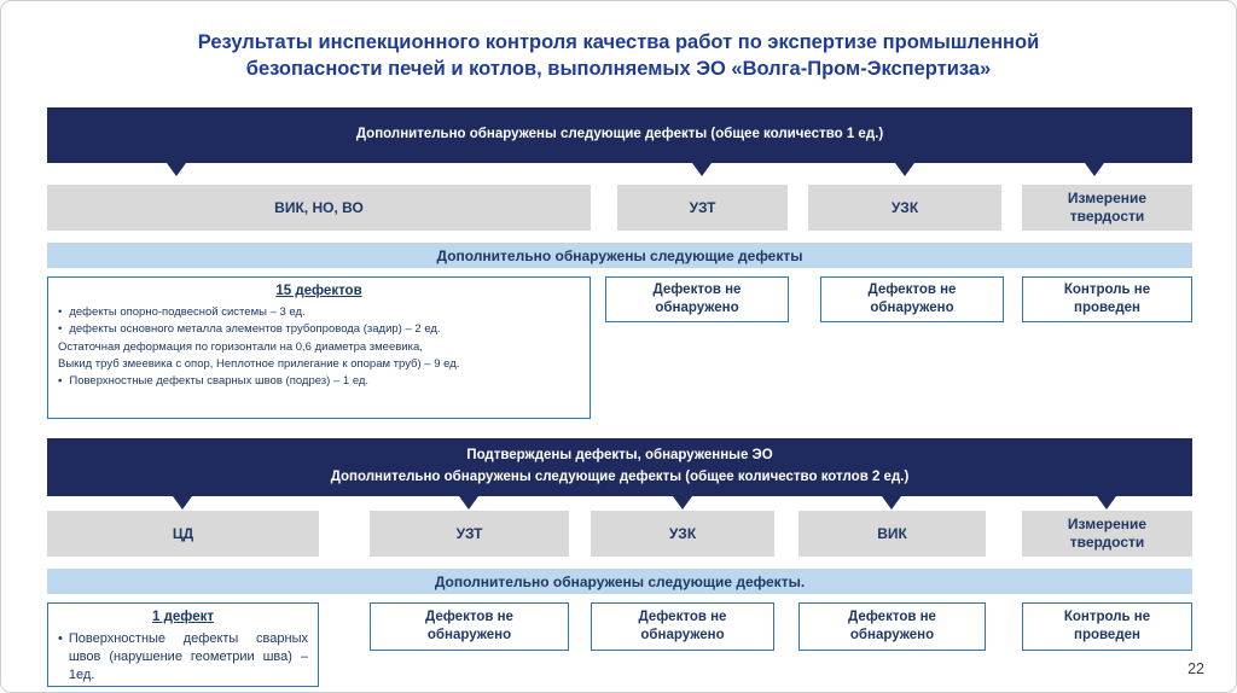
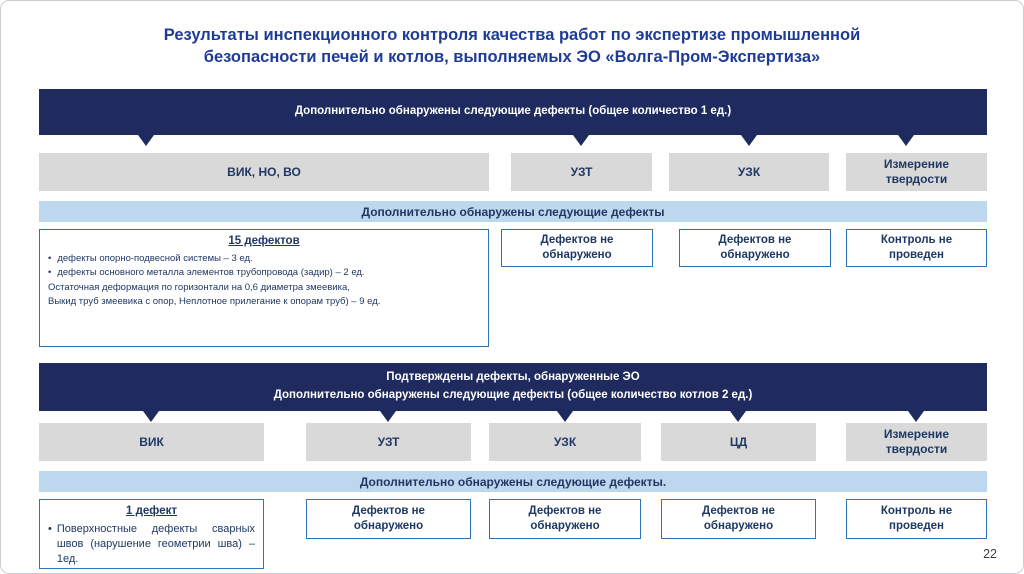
  Результаты инспекционного контроля качества работ по экспертизе промышленной
  безопасности печей и котлов, выполняемых ЭО «Волга-Пром-Экспертиза»
  Дополнительно обнаружены следующие дефекты (общее количество 1 ед.)
  ВИК, НО, ВО
  УЗТ
  УЗК
  Измерение твердости
  Дополнительно обнаружены следующие дефекты
  15 дефектов
  • дефекты опорно-подвесной системы – 3 ед.
  • дефекты основного металла элементов трубопровода (задир) – 2 ед.
  Остаточная деформация по горизонтали на 0,6 диаметра змеевика,
  Выкид труб змеевика с опор, Неплотное прилегание к опорам труб) – 9 ед.
- ▪ Поверхностные дефекты сварных швов (подрез) – 1 ед.
  Дефектов не обнаружено
  Дефектов не обнаружено
  Контроль не проведен
  Подтверждены дефекты, обнаруженные ЭО
  Дополнительно обнаружены следующие дефекты (общее количество котлов 2 ед.)
- ЦД
+ ВИК
  УЗТ
  УЗК
- ВИК
+ ЦД
  Измерение твердости
  Дополнительно обнаружены следующие дефекты.
  1 дефект
  •
  Поверхностные дефекты сварных швов (нарушение геометрии шва) – 1ед.
  Дефектов не обнаружено
  Дефектов не обнаружено
  Дефектов не обнаружено
  Контроль не проведен
  22
